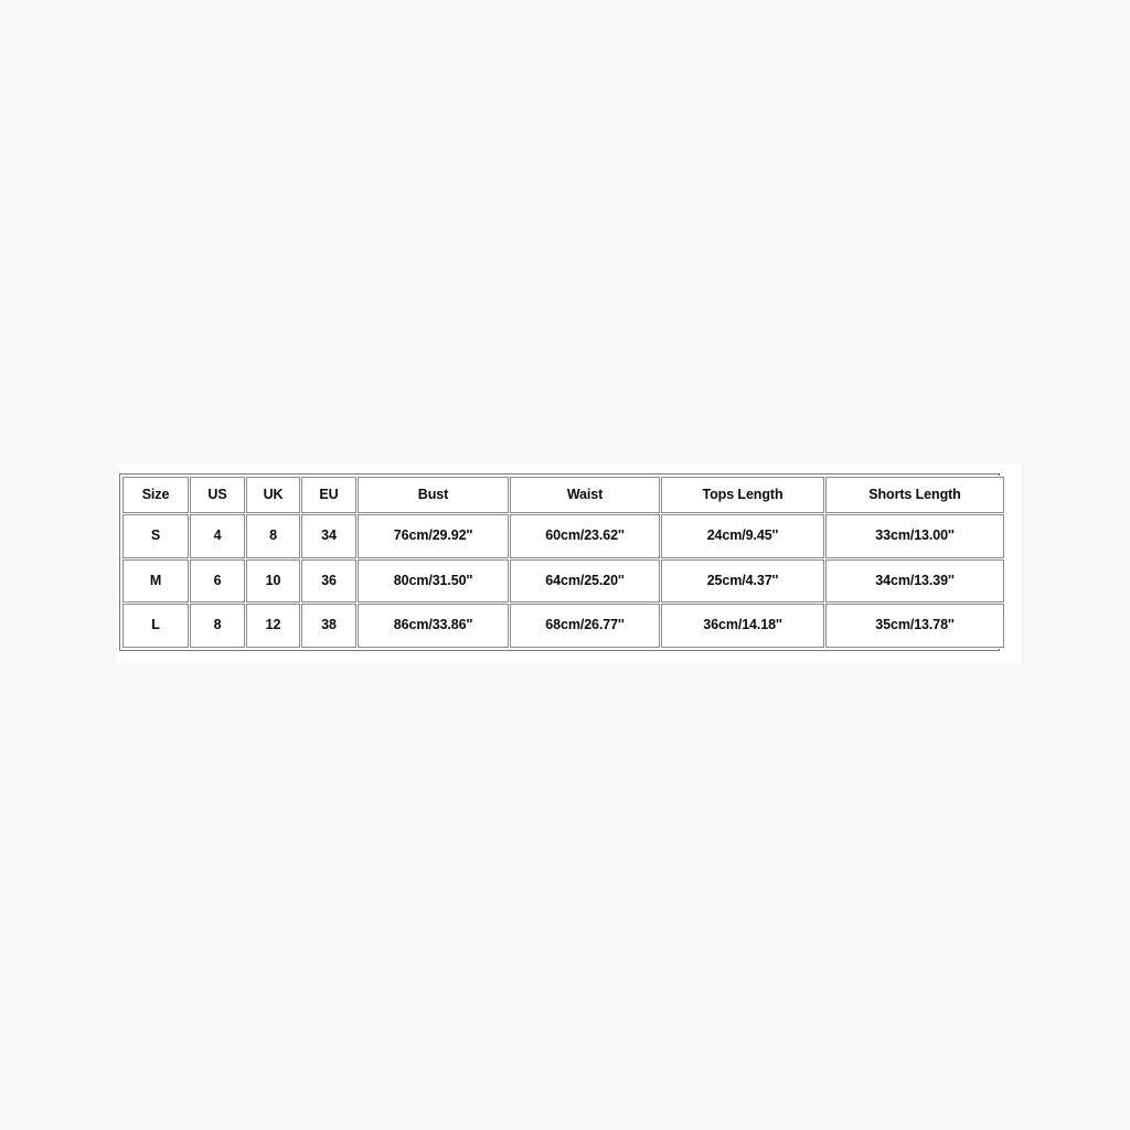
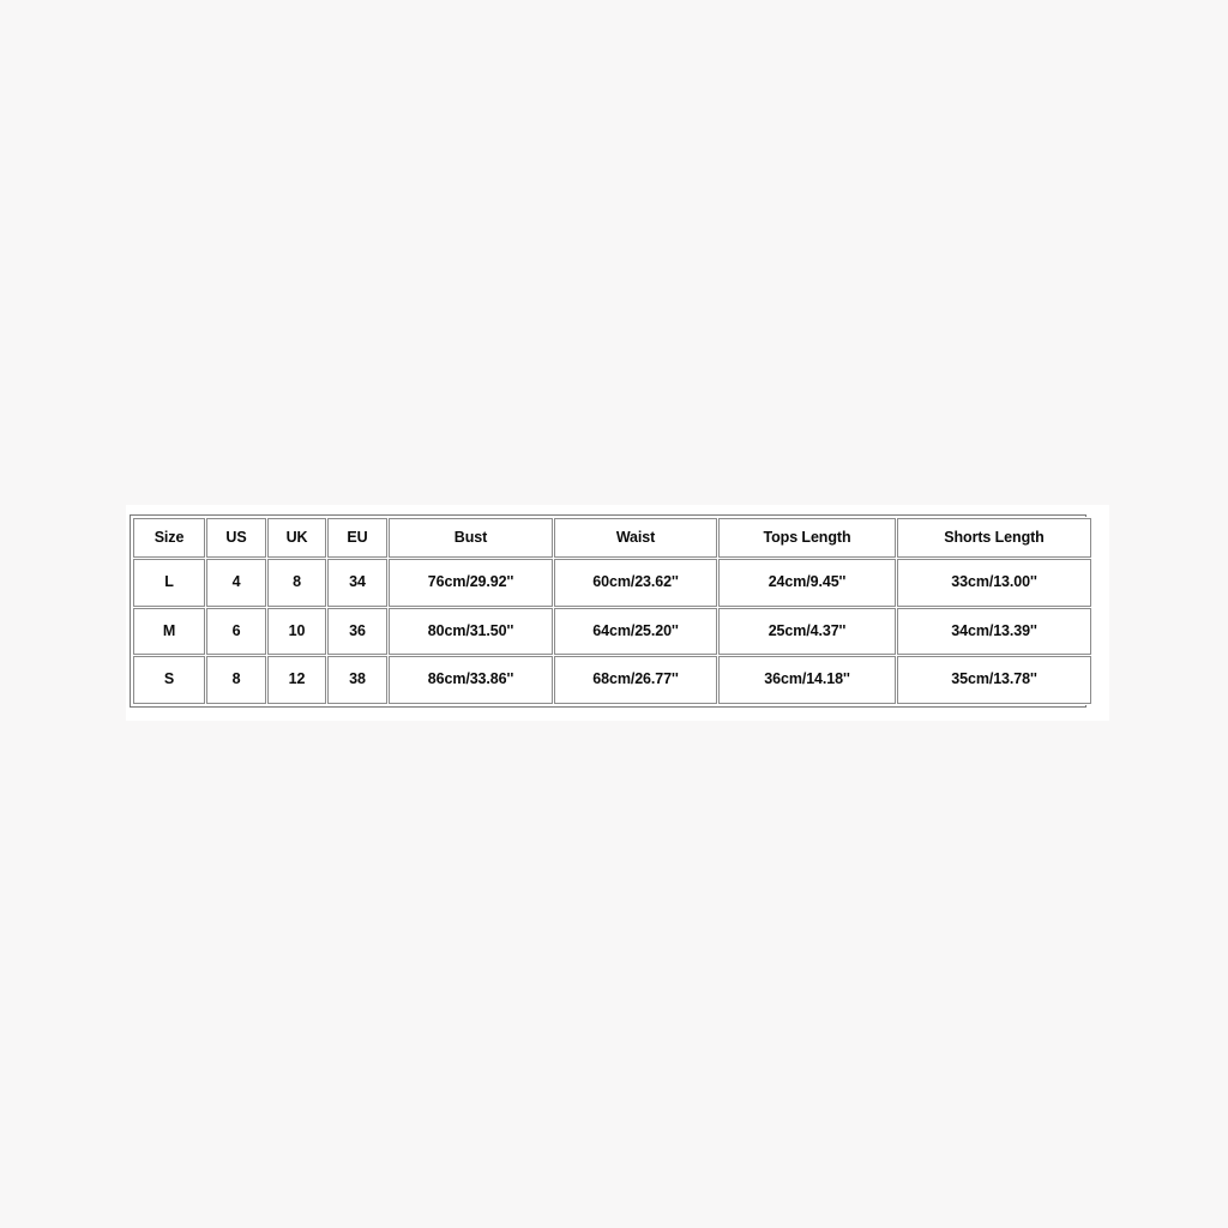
  Size	US	UK	EU	Bust	Waist	Tops Length	Shorts Length
- S	4	8	34	76cm/29.92''	60cm/23.62''	24cm/9.45''	33cm/13.00''
+ L	4	8	34	76cm/29.92''	60cm/23.62''	24cm/9.45''	33cm/13.00''
  M	6	10	36	80cm/31.50''	64cm/25.20''	25cm/4.37''	34cm/13.39''
- L	8	12	38	86cm/33.86''	68cm/26.77''	36cm/14.18''	35cm/13.78''
+ S	8	12	38	86cm/33.86''	68cm/26.77''	36cm/14.18''	35cm/13.78''
